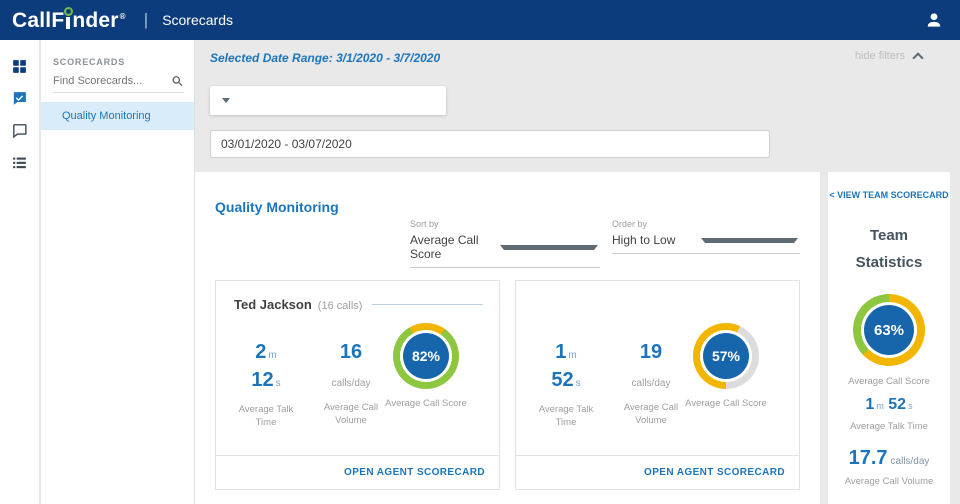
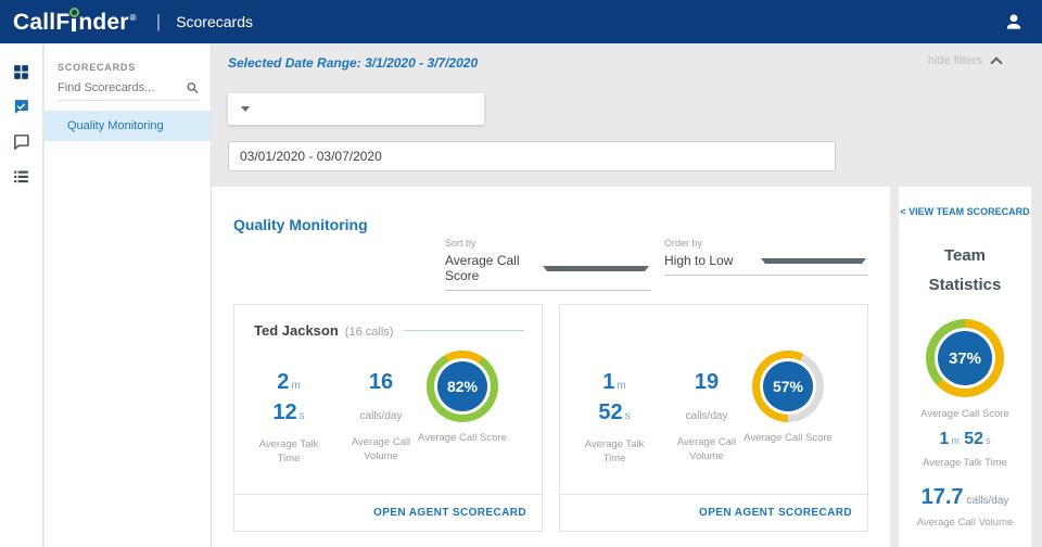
  CallF
  nder
  ®
  |
  Scorecards
  SCORECARDS
  Find Scorecards...
  Quality Monitoring
  Selected Date Range: 3/1/2020 - 3/7/2020
  hide filters
  03/01/2020 - 03/07/2020
  Quality Monitoring
  Sort by
  Average Call Score
  Order by
  High to Low
  Ted Jackson
  (16 calls)
  2 m
  12 s
  Average Talk
  Time
  16
  calls/day
  Average Call
  Volume
  82%
  Average Call Score
  OPEN AGENT SCORECARD
  1 m
  52 s
  Average Talk
  Time
  19
  calls/day
  Average Call
  Volume
  57%
  Average Call Score
  OPEN AGENT SCORECARD
  < VIEW TEAM SCORECARD
  Team
  Statistics
- 63%
+ 37%
  Average Call Score
  1 m 52 s
  Average Talk Time
  17.7
  calls/day
  Average Call Volume
